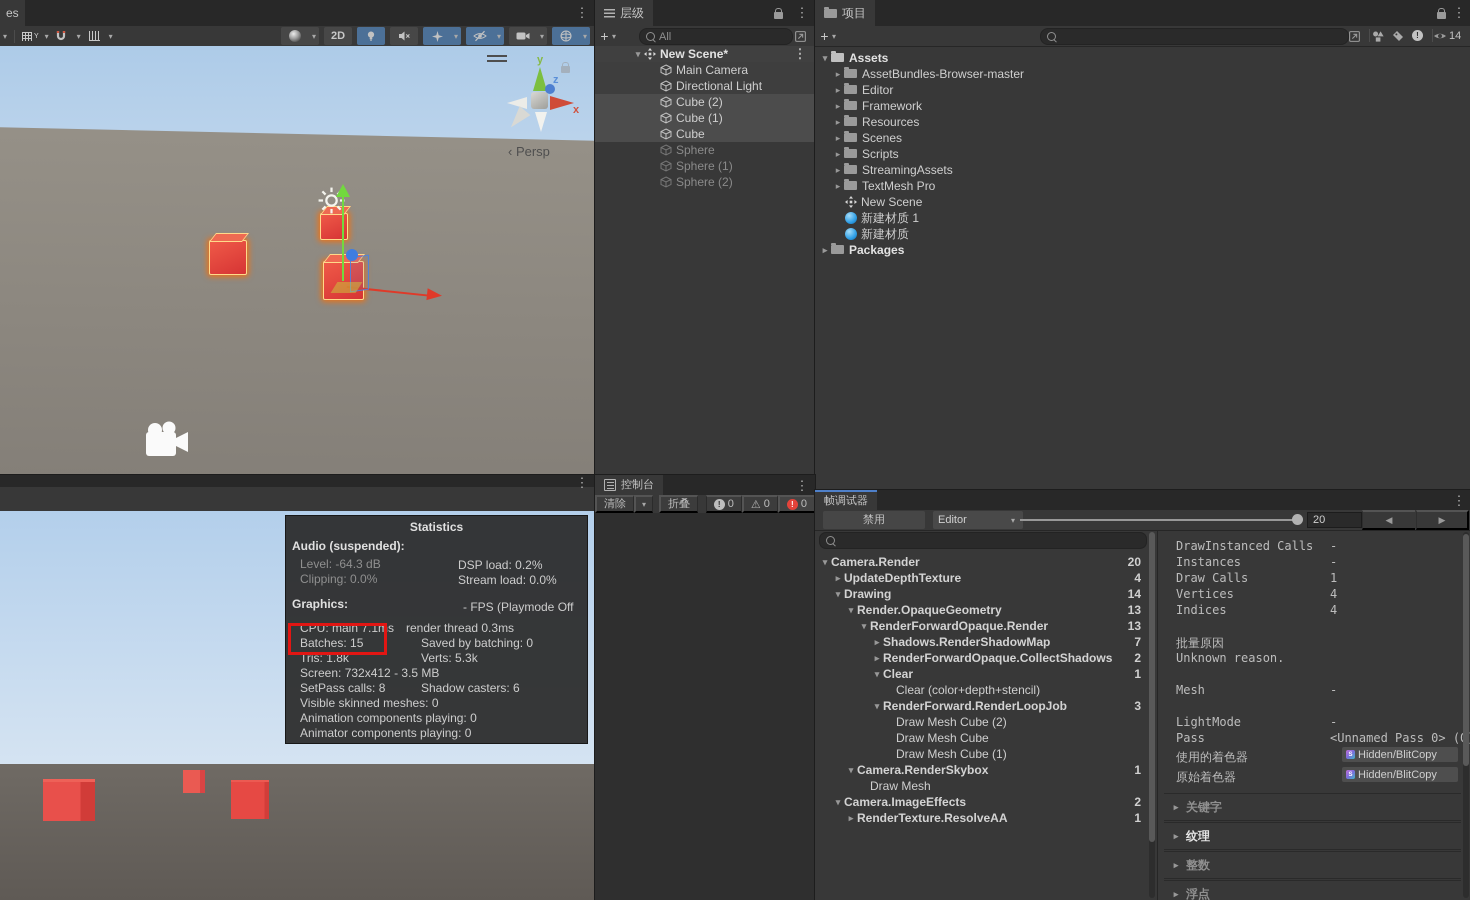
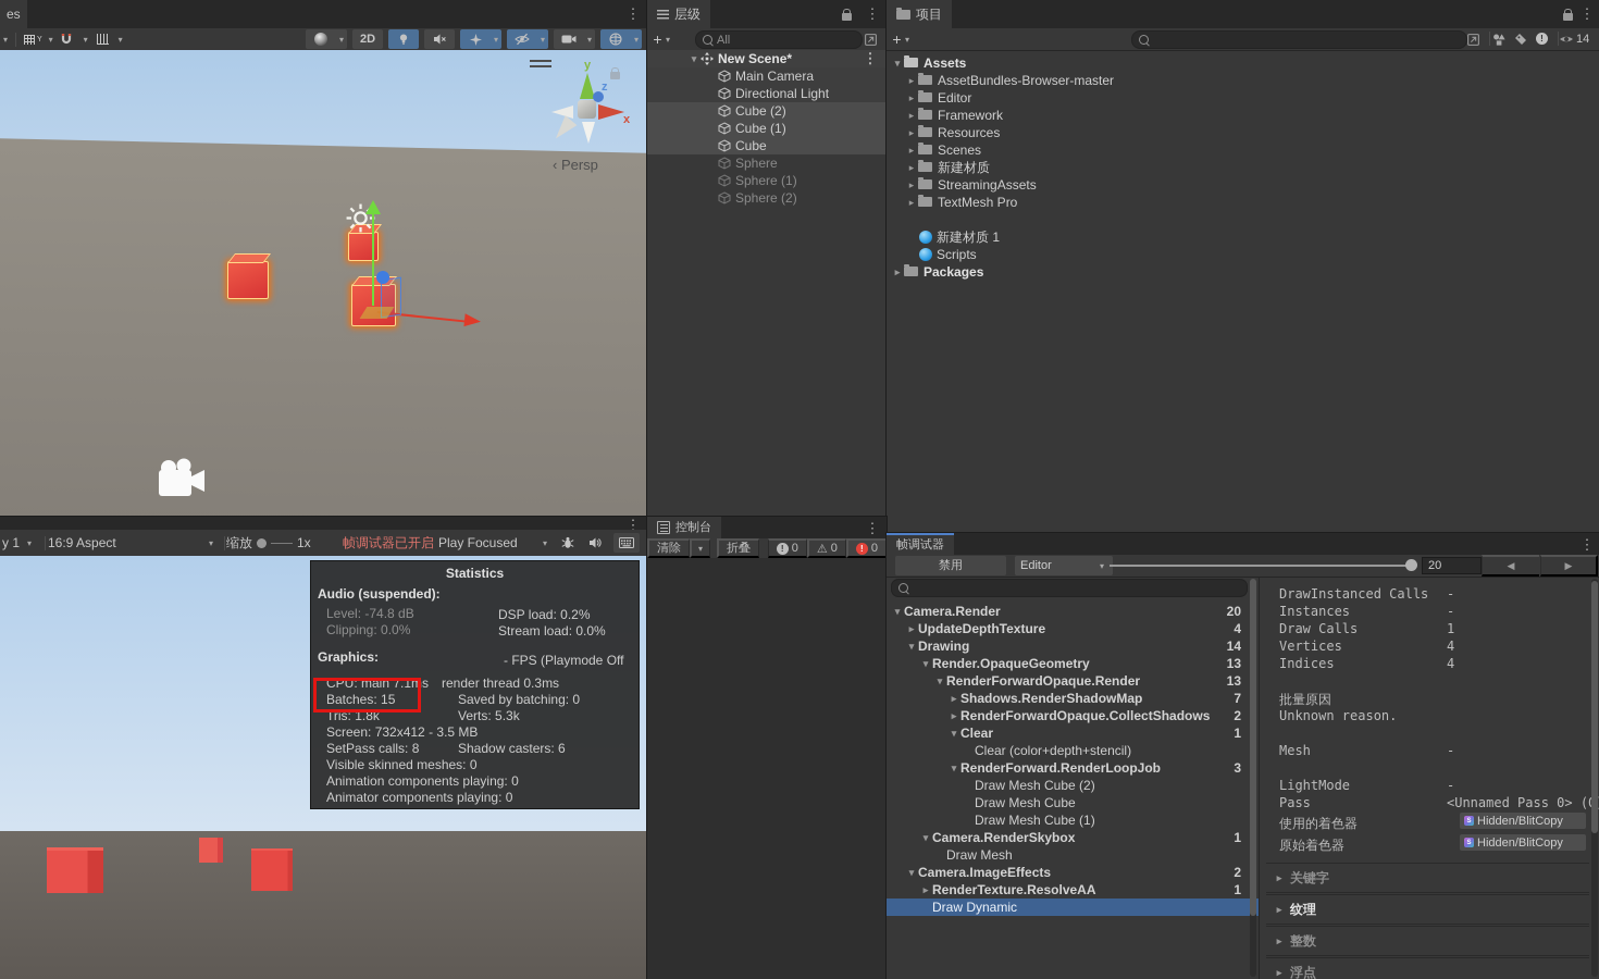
  es
  2D
  y
  z
  x
  ‹ Persp
  层级
  +
  All
  New Scene*
  Main Camera
  Directional Light
  Cube (2)
  Cube (1)
  Cube
  Sphere
  Sphere (1)
  Sphere (2)
  项目
  +
  14
  Assets
  AssetBundles-Browser-master
  Editor
  Framework
  Resources
  Scenes
- Scripts
+ 新建材质
  StreamingAssets
  TextMesh Pro
- New Scene
  新建材质 1
- 新建材质
+ Scripts
  Packages
+ y 1
+ 16:9 Aspect
+ 缩放
+ 1x
+ 帧调试器已开启
+ Play Focused
  Statistics
  Audio (suspended):
- Level: -64.3 dB
+ Level: -74.8 dB
  DSP load: 0.2%
  Clipping: 0.0%
  Stream load: 0.0%
  Graphics:
  - FPS (Playmode Off
  CPU: main 7.1ms
  render thread 0.3ms
  Batches: 15
  Saved by batching: 0
  Tris: 1.8k
  Verts: 5.3k
  Screen: 732x412 - 3.5 MB
  SetPass calls: 8
  Shadow casters: 6
  Visible skinned meshes: 0
  Animation components playing: 0
  Animator components playing: 0
  控制台
  清除
  折叠
  0
  0
  0
  帧调试器
  禁用
  Editor
  20
  ◀
  ▶
  Camera.Render
  20
  UpdateDepthTexture
  4
  Drawing
  14
  Render.OpaqueGeometry
  13
  RenderForwardOpaque.Render
  13
  Shadows.RenderShadowMap
  7
  RenderForwardOpaque.CollectShadows
  2
  Clear
  1
  Clear (color+depth+stencil)
  RenderForward.RenderLoopJob
  3
  Draw Mesh Cube (2)
  Draw Mesh Cube
  Draw Mesh Cube (1)
  Camera.RenderSkybox
  1
  Draw Mesh
  Camera.ImageEffects
  2
  RenderTexture.ResolveAA
  1
+ Draw Dynamic
  DrawInstanced Calls
  -
  Instances
  -
  Draw Calls
  1
  Vertices
  4
  Indices
  4
  批量原因
  Unknown reason.
  Mesh
  -
  LightMode
  -
  Pass
  <Unnamed Pass 0> (
  使用的着色器
  Hidden/BlitCopy
  原始着色器
  Hidden/BlitCopy
  关键字
  纹理
  整数
  浮点
